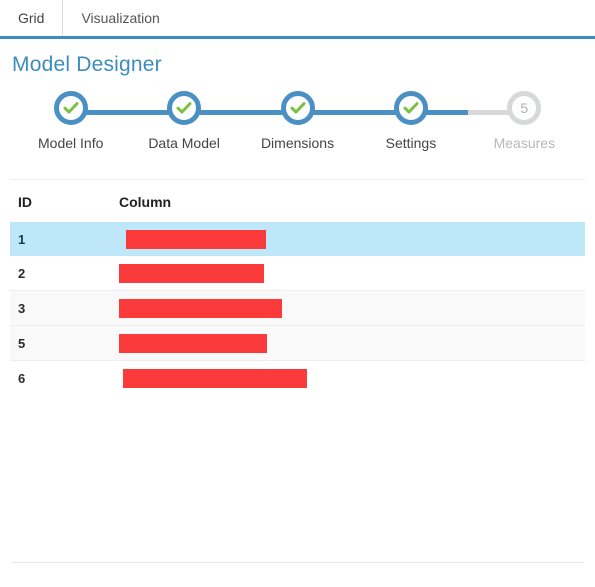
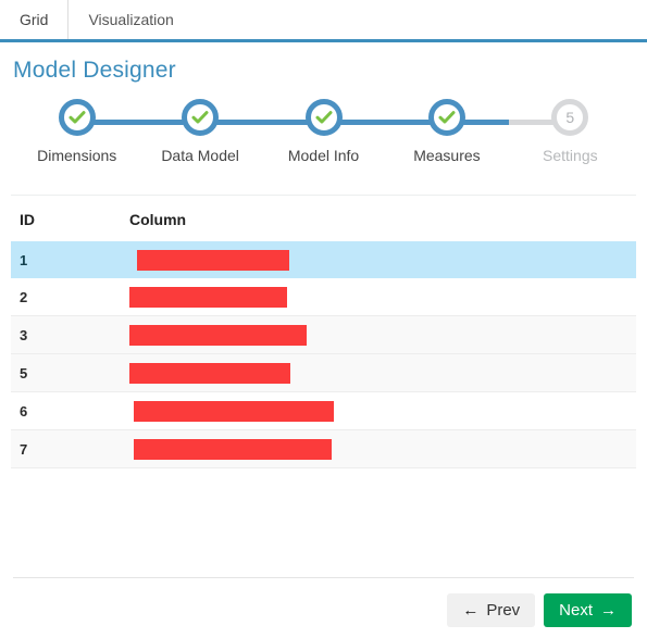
  Grid
  Visualization
  Model Designer
- Model Info
+ Dimensions
  Data Model
- Dimensions
+ Model Info
- Settings
+ Measures
  5
- Measures
+ Settings
  ID	Column
  1
  2
  3
  5
  6
+ 7
+ ←
+ Prev
+ Next
+ →
